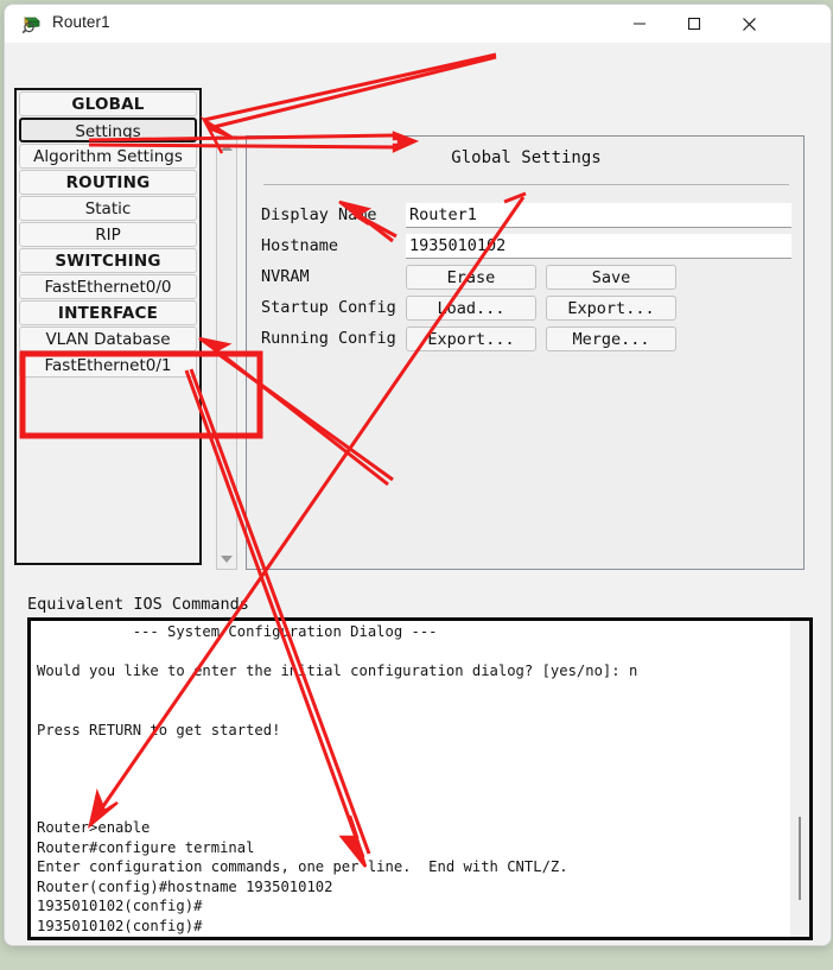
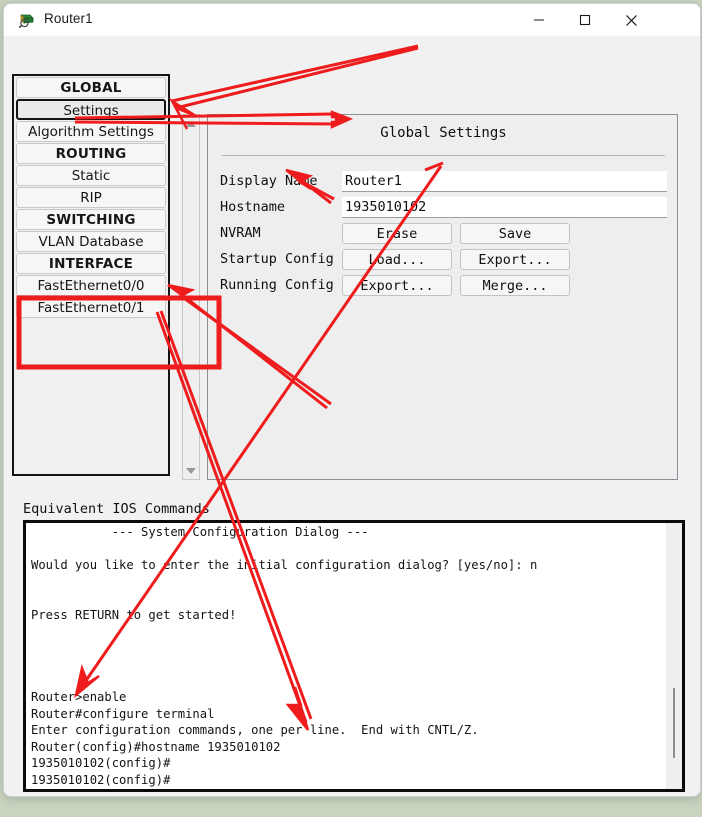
  Router1
  GLOBAL
  Settings
  Algorithm Settings
  ROUTING
  Static
  RIP
  SWITCHING
- FastEthernet0/0
+ VLAN Database
  INTERFACE
- VLAN Database
+ FastEthernet0/0
  FastEthernet0/1
  Global Settings
  Display Name
  Router1
  Hostname
  193501012
  NVRAM
  Erase
  Save
  Startup Config
  Load...
  Export...
  Running Config
  Export...
  Merge...
  Equivalent IOS Command
  --- System Configuration Dialog ---
  Would you like tonter the itial configuration dialog? [yes/no]: n
  Press RETURNo get started!
  Router>enable
  Router#configure terminal
  Enter configuration commands, one per line. End with CNTL/Z.
  Router(config)#hostname 1935010102
  1935010102(config)#
  1935010102(config)#
